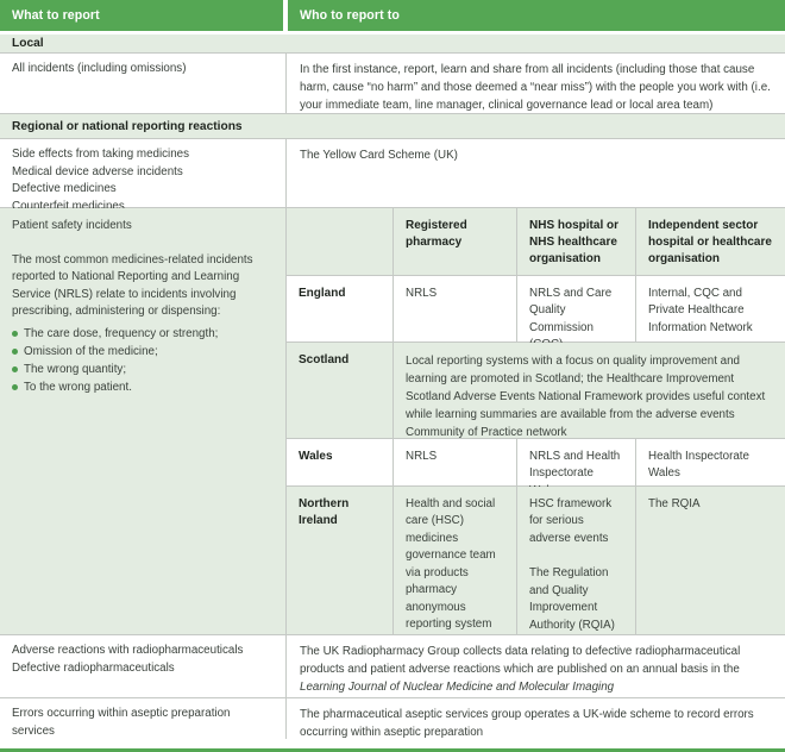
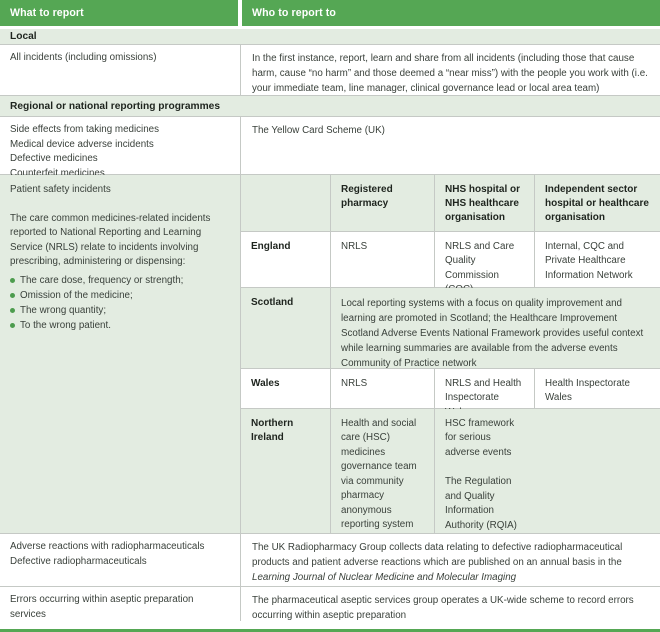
  What to report
  Who to report to
  Local
  All incidents (including omissions)
  In the first instance, report, learn and share from all incidents (including those that cause harm, cause “no harm” and those deemed a “near miss”) with the people you work with (i.e. your immediate team, line manager, clinical governance lead or local area team)
- Regional or national reporting reactions
+ Regional or national reporting programmes
  Side effects from taking medicines
  Medical device adverse incidents
  Defective medicines
  Counterfeit medicines
  The Yellow Card Scheme (UK)
  Patient safety incidents
- The most common medicines-related incidents reported to National Reporting and Learning Service (NRLS) relate to incidents involving prescribing, administering or dispensing:
+ The care common medicines-related incidents reported to National Reporting and Learning Service (NRLS) relate to incidents involving prescribing, administering or dispensing:
  The care dose, frequency or strength;
  Omission of the medicine;
  The wrong quantity;
  To the wrong patient.
  Registered pharmacy
  NHS hospital or NHS healthcare organisation
  Independent sector hospital or healthcare organisation
  England
  NRLS
  NRLS and Care Quality Commission
  Internal, CQC and Private Healthcare Information Network
  Scotland
  Local reporting systems with a focus on quality improvement and learning are promoted in Scotland; the Healthcare Improvement Scotland Adverse Events National Framework provides useful context while learning summaries are available from the adverse events Community of Practice network
  Wales
  NRLS
  NRLS and Health Inspectorate
  Health Inspectorate Wales
  Northern Ireland
- Health and social care (HSC) medicines governance team via products pharmacy anonymous reporting system
+ Health and social care (HSC) medicines governance team via community pharmacy anonymous reporting system
  HSC framework for serious adverse events
- The Regulation and Quality Improvement Authority (RQIA)
+ The Regulation and Quality Information Authority (RQIA)
- The RQIA
  Adverse reactions with radiopharmaceuticals
  Defective radiopharmaceuticals
  The UK Radiopharmacy Group collects data relating to defective radiopharmaceutical products and patient adverse reactions which are published on an annual basis in the Learning Journal of Nuclear Medicine and Molecular Imaging
  Errors occurring within aseptic preparation services
  The pharmaceutical aseptic services group operates a UK-wide scheme to record errors occurring within aseptic preparation
